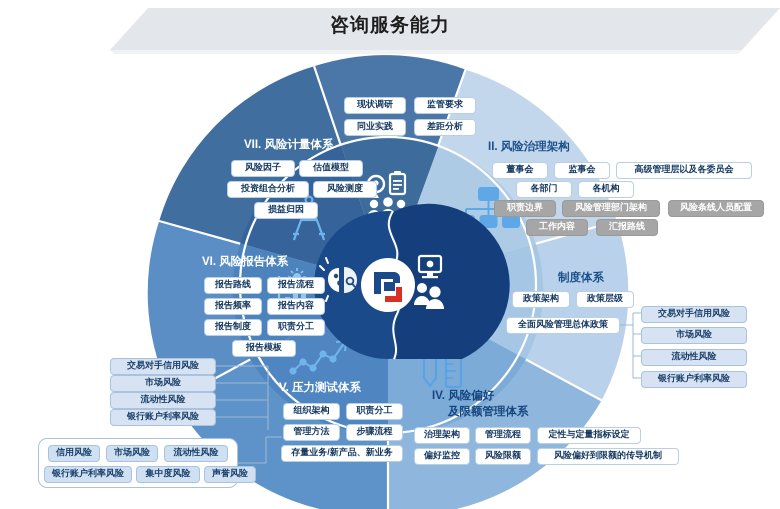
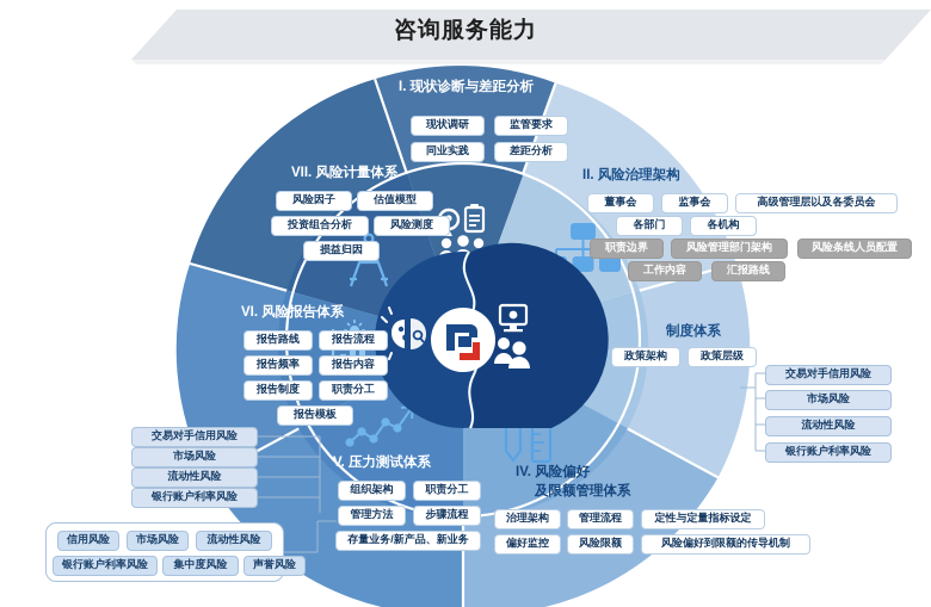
  咨询服务能力
+ I. 现状诊断与差距分析
  现状调研
  监管要求
  同业实践
  差距分析
  II. 风险治理架构
  董事会
  监事会
  高级管理层以及各委员会
  各部门
  各机构
  职责边界
  风险管理部门架构
  风险条线人员配置
  工作内容
  汇报路线
  制度体系
  政策架构
  政策层级
- 全面风险管理总体政策
  交易对手信用风险
  市场风险
  流动性风险
  银行账户利率风险
  IV. 风险偏好
  及限额管理体系
  治理架构
  管理流程
  定性与定量指标设定
  偏好监控
  风险限额
  风险偏好到限额的传导机制
  V. 压力测试体系
  组织架构
  职责分工
  管理方法
  步骤流程
  存量业务/新产品、新业务
  VI. 风险报告体系
  报告路线
  报告流程
  报告频率
  报告内容
  报告制度
  职责分工
  报告模板
  交易对手信用风险
  市场风险
  流动性风险
  银行账户利率风险
  信用风险
  市场风险
  流动性风险
  银行账户利率风险
  集中度风险
  声誉风险
  VII. 风险计量体系
  风险因子
  估值模型
  投资组合分析
  风险测度
  损益归因
